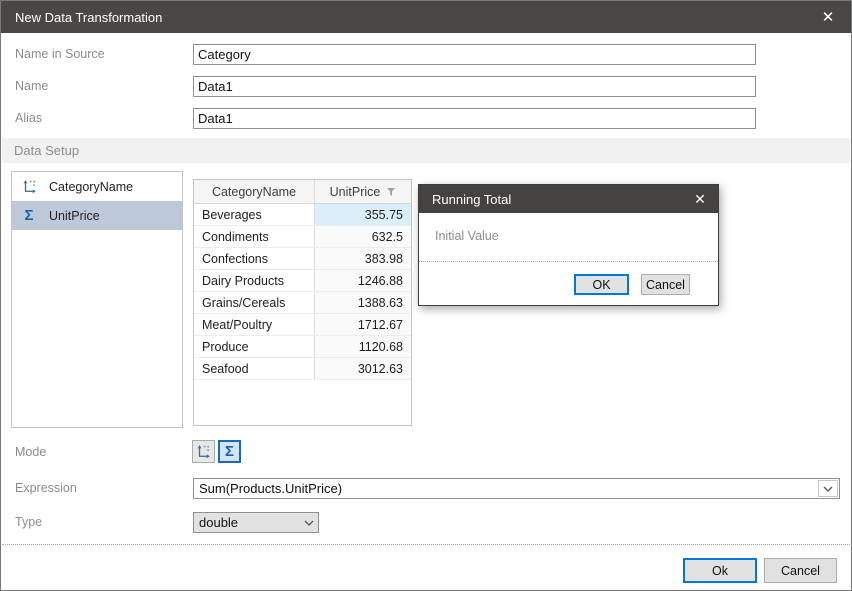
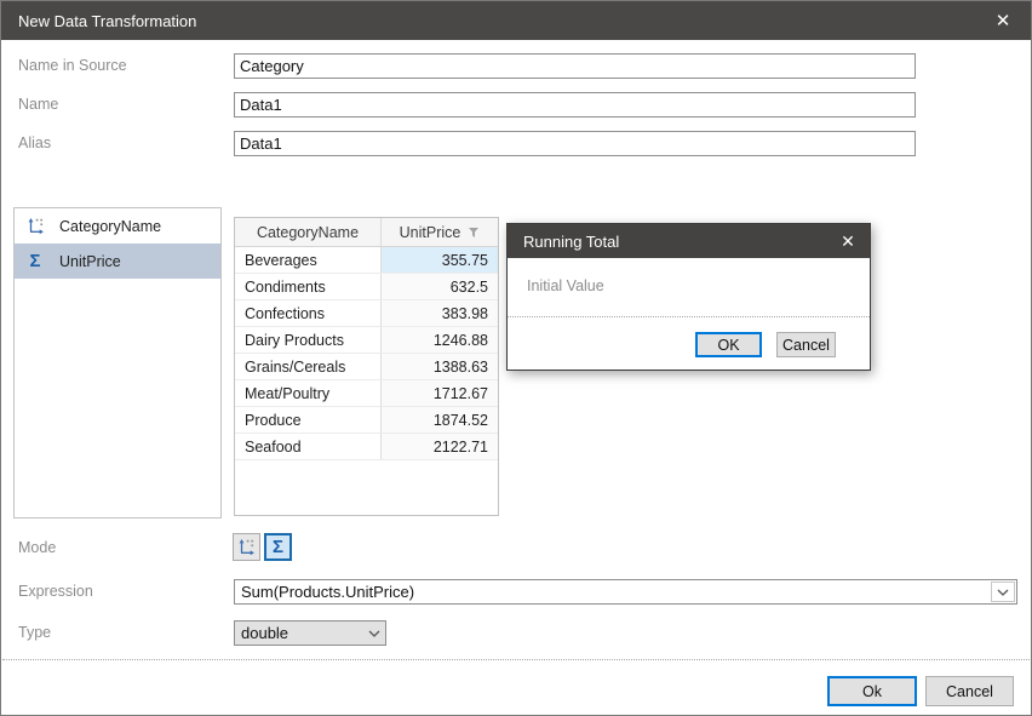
  New Data Transformation
  ✕
  Name in Source
  Category
  Name
  Data1
  Alias
  Data1
- Data Setup
  CategoryName
  Σ
  UnitPrice
  CategoryName
  UnitPrice
  Beverages
  355.75
  Condiments
  632.5
  Confections
  383.98
  Dairy Products
  1246.88
  Grains/Cereals
  1388.63
  Meat/Poultry
  1712.67
  Produce
- 1120.68
+ 1874.52
  Seafood
- 3012.63
+ 2122.71
  Running Total
  ✕
  Initial Value
  OK
  Cancel
  Mode
  Σ
  Expression
  Sum(Products.UnitPrice)
  Type
  double
  Ok
  Cancel
